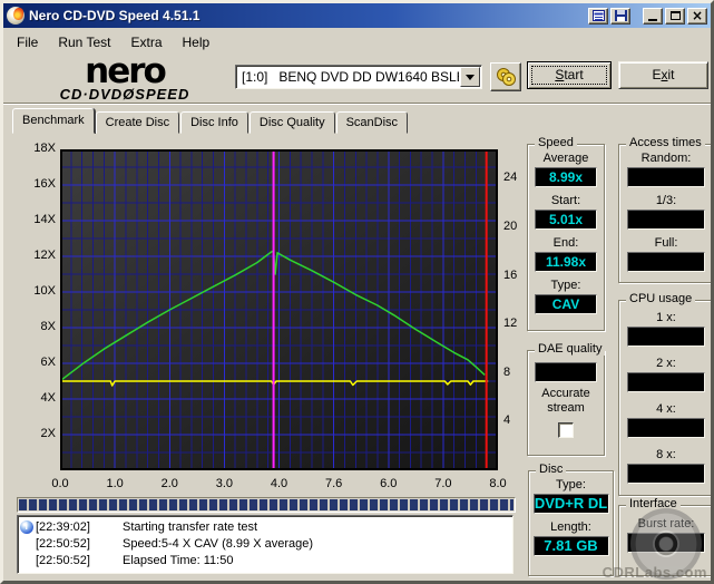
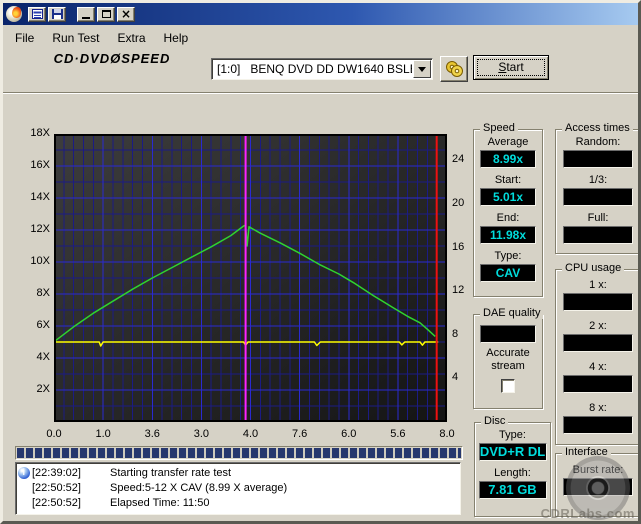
- Nero CD-DVD Speed 4.51.1
  ×
  File
  Run Test
  Extra
  Help
- nero
  CD·DVDØSPEED
  [1:0] BENQ DVD DD DW1640 BSL
  Start
- Exit
- Benchmark
- Create Disc
- Disc Info
- Disc Quality
- ScanDisc
  18X
  16X
  14X
  12X
  10X
  8X
  6X
  4X
  2X
  24
  20
  16
  12
  8
  4
  0.0
  1.0
- 2.0
+ 3.6
  3.0
  4.0
  7.6
  6.0
- 7.0
+ 5.6
  8.0
  [22:39:02]
  Starting transfer rate test
  [22:50:52]
- Speed:5-4 X CAV (8.99 X average)
+ Speed:5-12 X CAV (8.99 X average)
  [22:50:52]
  Elapsed Time: 11:50
  Speed
  Average
  8.99x
  Start:
  5.01x
  End:
  11.98x
  Type:
  CAV
  Access times
  Random:
  1/3:
  Full:
  DAE quality
  Accurate stream
  CPU usage
  1 x:
  2 x:
  4 x:
  8 x:
  Disc
  Type:
  DVD+R DL
  Length:
  7.81 GB
  Interface
  Burst rate:
  CDRLabs.com
